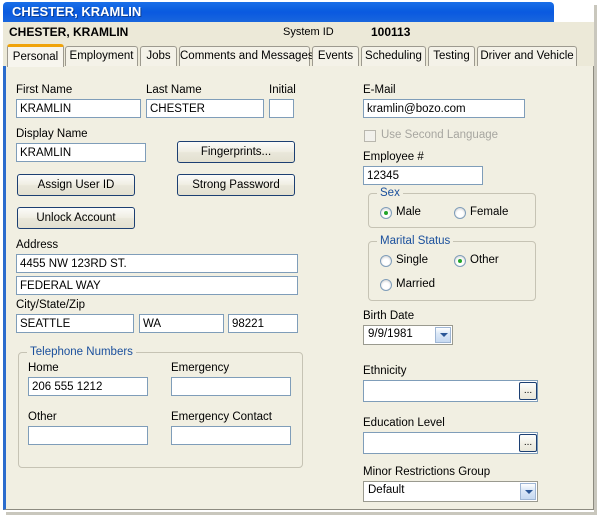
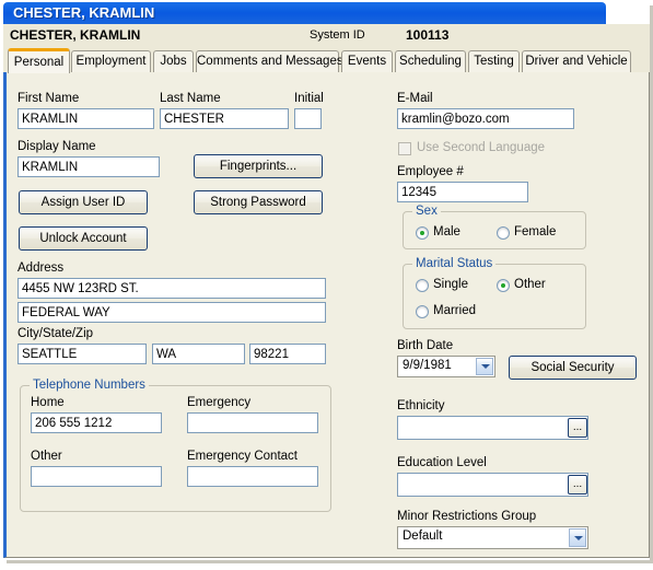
  CHESTER, KRAMLIN
  CHESTER, KRAMLIN
  System ID
  100113
  Personal
  Employment
  Jobs
  Comments and Messages
  Events
  Scheduling
  Testing
  Driver and Vehicle
  First Name
  KRAMLIN
  Last Name
  CHESTER
  Initial
  Display Name
  KRAMLIN
  Fingerprints...
  Assign User ID
  Strong Password
  Unlock Account
  Address
  4455 NW 123RD ST.
  FEDERAL WAY
  City/State/Zip
  SEATTLE
  WA
  98221
  Telephone Numbers
  Home
  206 555 1212
  Emergency
  Other
  Emergency Contact
  E-Mail
  kramlin@bozo.com
  Use Second Language
  Employee #
  12345
  Sex
  Male
  Female
  Marital Status
  Single
  Other
  Married
  Birth Date
  9/9/1981
+ Social Security
  Ethnicity
  ...
  Education Level
  ...
  Minor Restrictions Group
  Default
